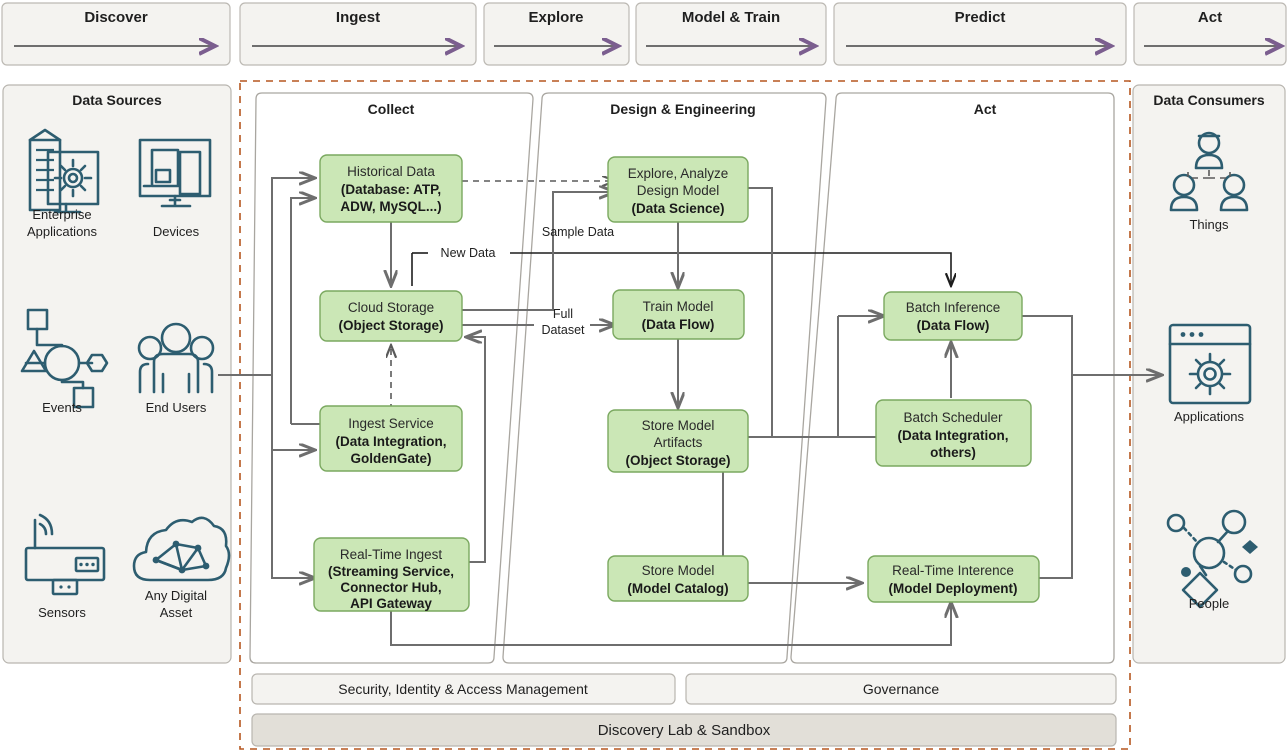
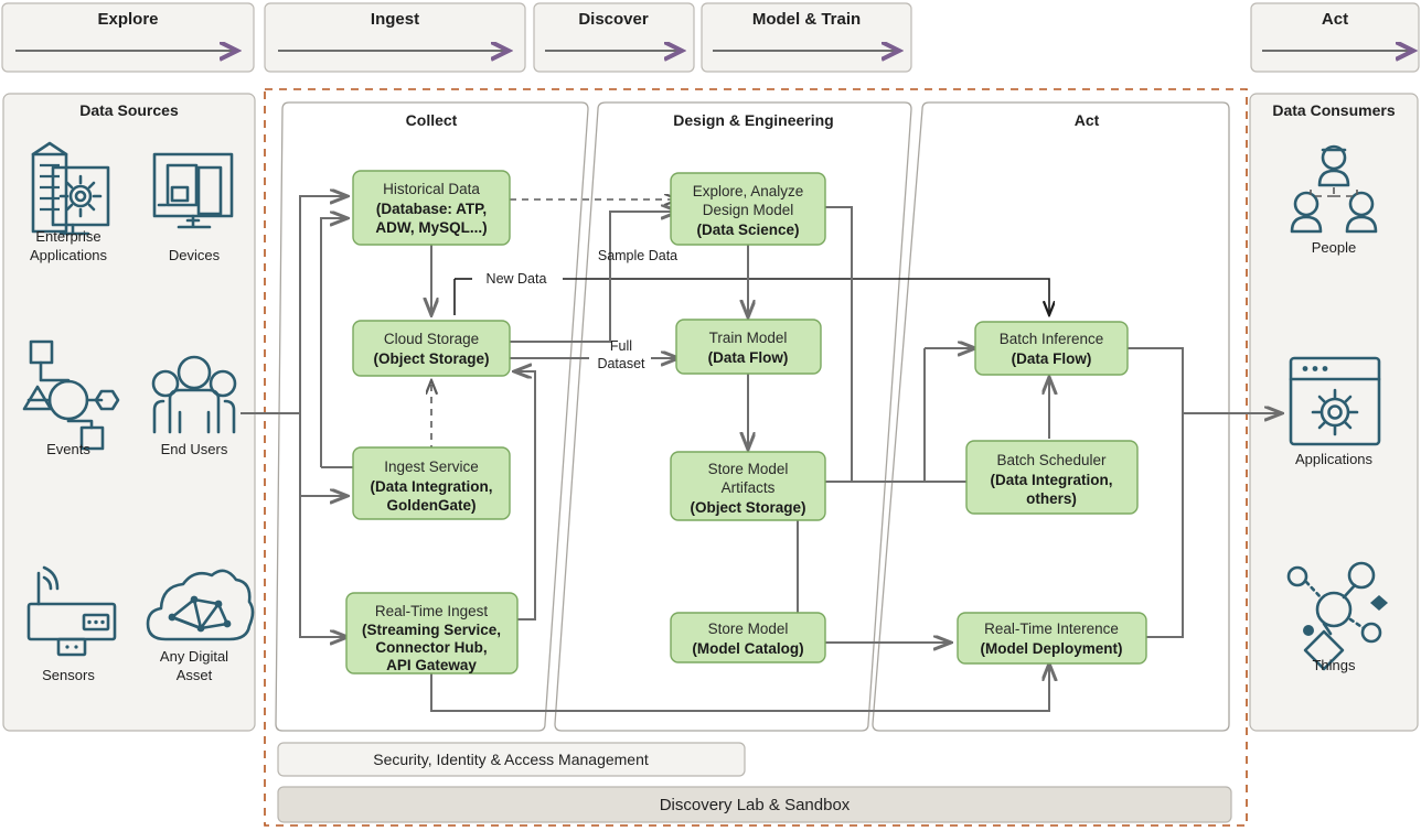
- Discover
+ Explore
  Ingest
- Explore
+ Discover
  Model & Train
- Predict
  Act
  Data Sources
  Enterprise
  Applications
  Devices
  Events
  End Users
  Sensors
  Any Digital
  Asset
  Data Consumers
- Things
+ People
  Applications
- People
+ Things
  Collect
  Design & Engineering
  Act
  New Data
  Sample Data
  Full
  Dataset
  Historical Data
  (Database: ATP,
  ADW, MySQL...)
  Cloud Storage
  (Object Storage)
  Ingest Service
  (Data Integration,
  GoldenGate)
  Real-Time Ingest
  (Streaming Service,
  Connector Hub,
  API Gateway
  Explore, Analyze
  Design Model
  (Data Science)
  Train Model
  (Data Flow)
  Store Model
  Artifacts
  (Object Storage)
  Store Model
  (Model Catalog)
  Batch Inference
  (Data Flow)
  Batch Scheduler
  (Data Integration,
  others)
  Real-Time Interence
  (Model Deployment)
  Security, Identity & Access Management
- Governance
  Discovery Lab & Sandbox
